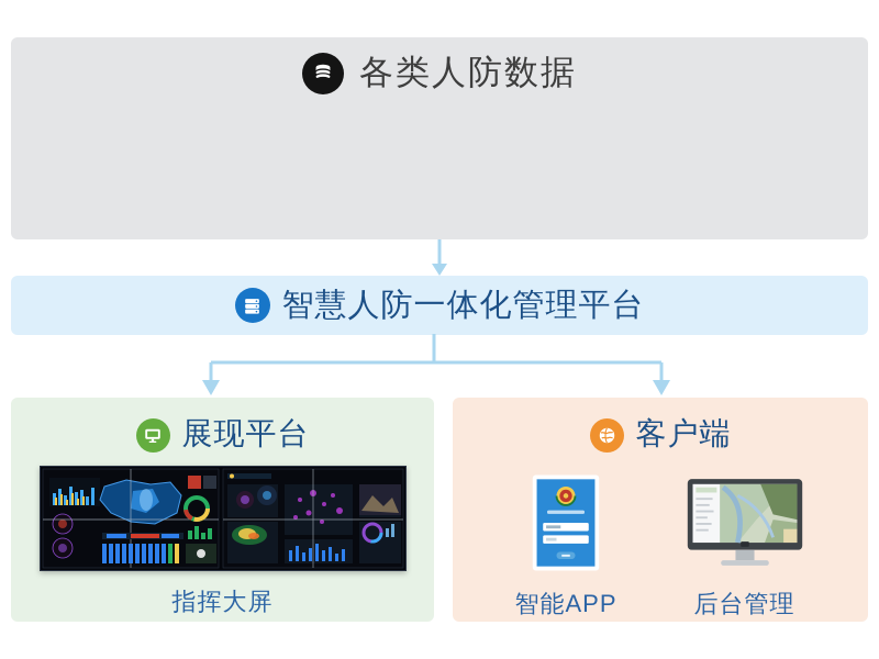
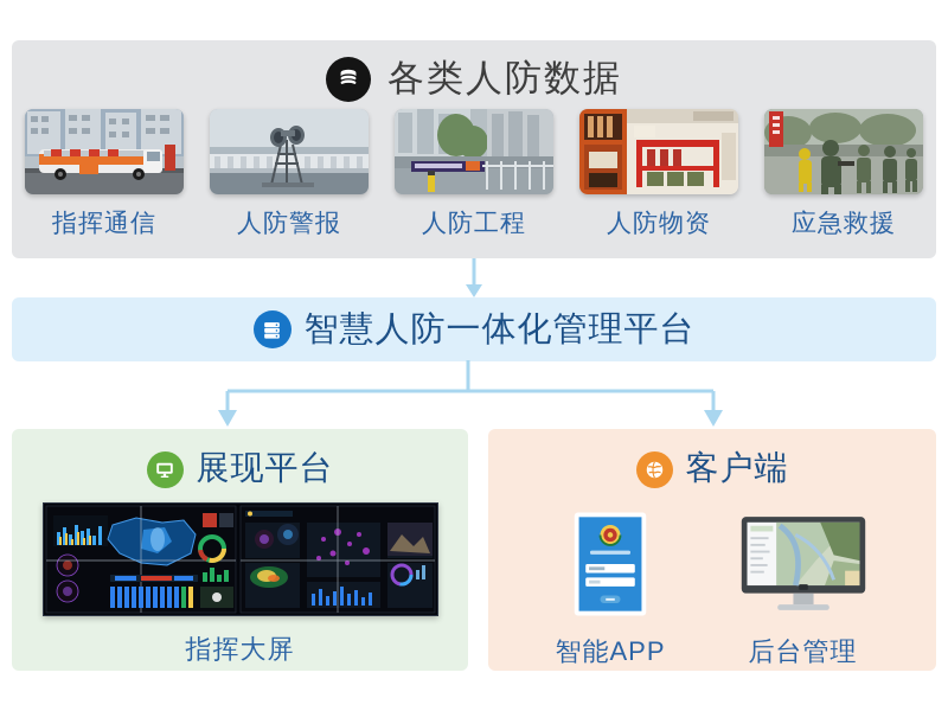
  各类人防数据
+ 指挥通信
+ 人防警报
+ 人防工程
+ 人防物资
+ 应急救援
  智慧人防一体化管理平台
  展现平台
  指挥大屏
  客户端
  智能APP
  后台管理
